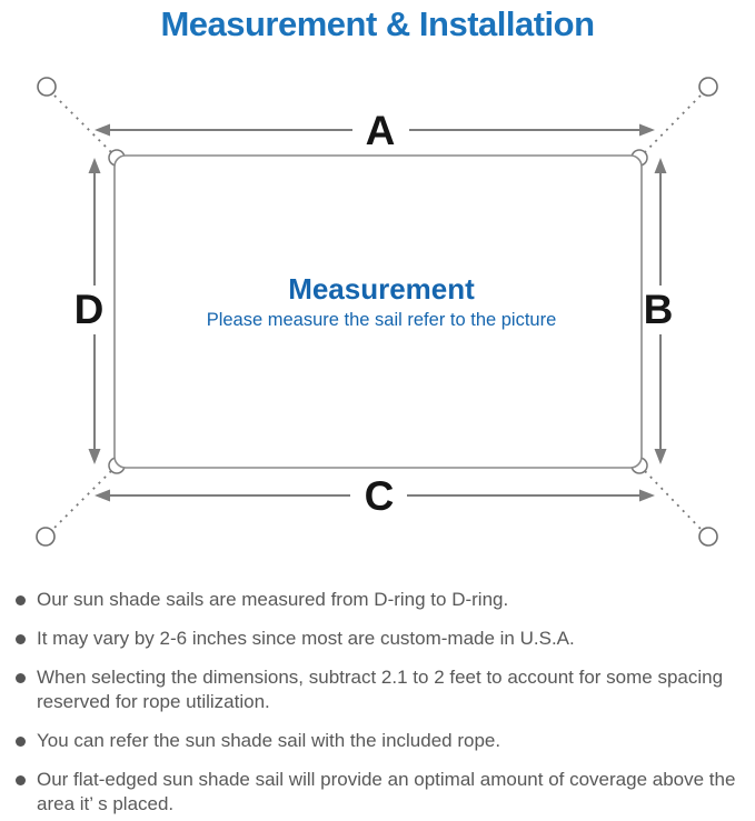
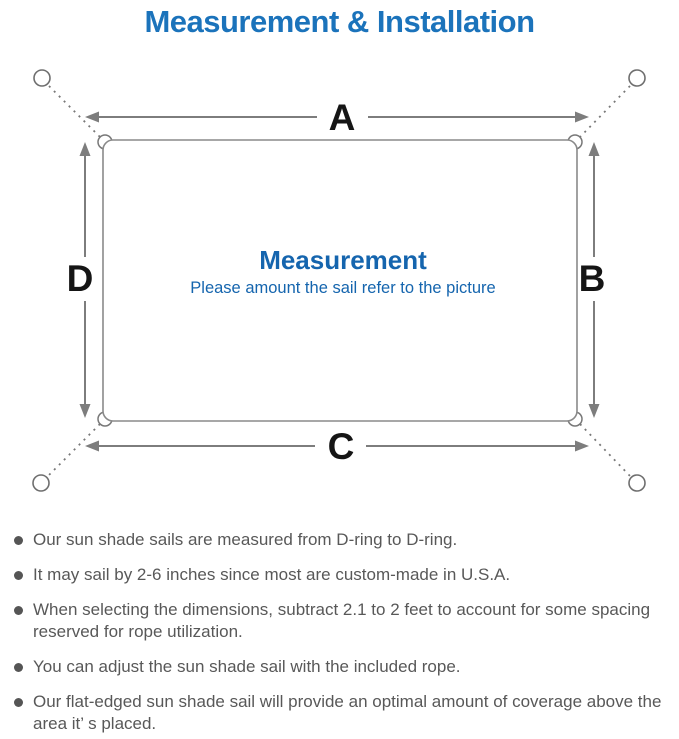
  Measurement & Installation
  A
  C
  D
  B
  Measurement
- Please measure the sail refer to the picture
+ Please amount the sail refer to the picture
  Our sun shade sails are measured from D-ring to D-ring.
- It may vary by 2-6 inches since most are custom-made in U.S.A.
+ It may sail by 2-6 inches since most are custom-made in U.S.A.
  When selecting the dimensions, subtract 2.1 to 2 feet to account for some spacing reserved for rope utilization.
- You can refer the sun shade sail with the included rope.
+ You can adjust the sun shade sail with the included rope.
  Our flat-edged sun shade sail will provide an optimal amount of coverage above the area it’ s placed.
